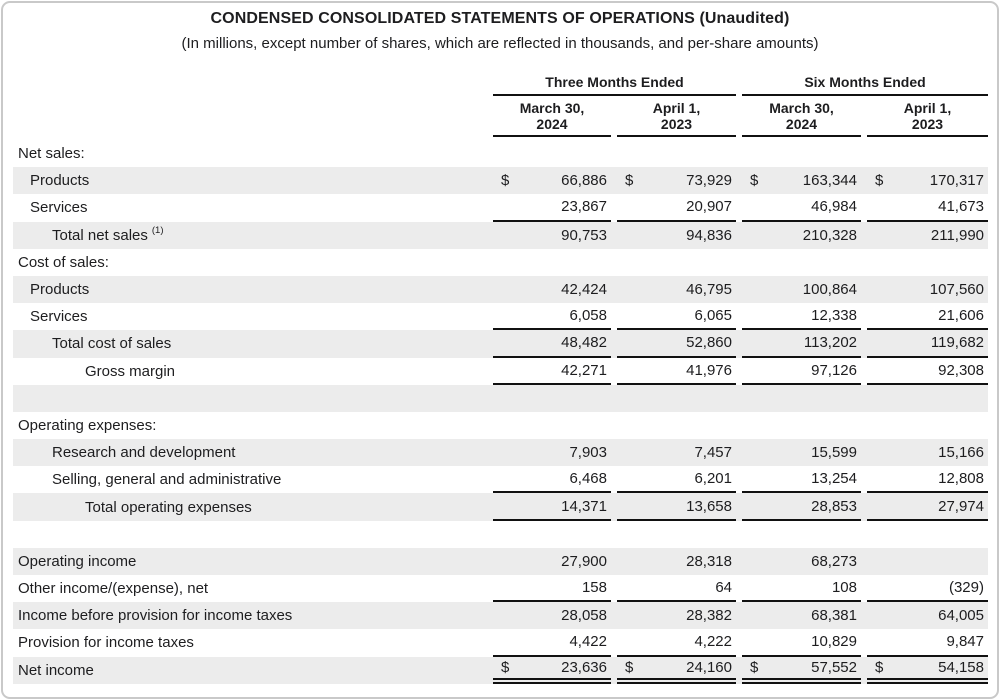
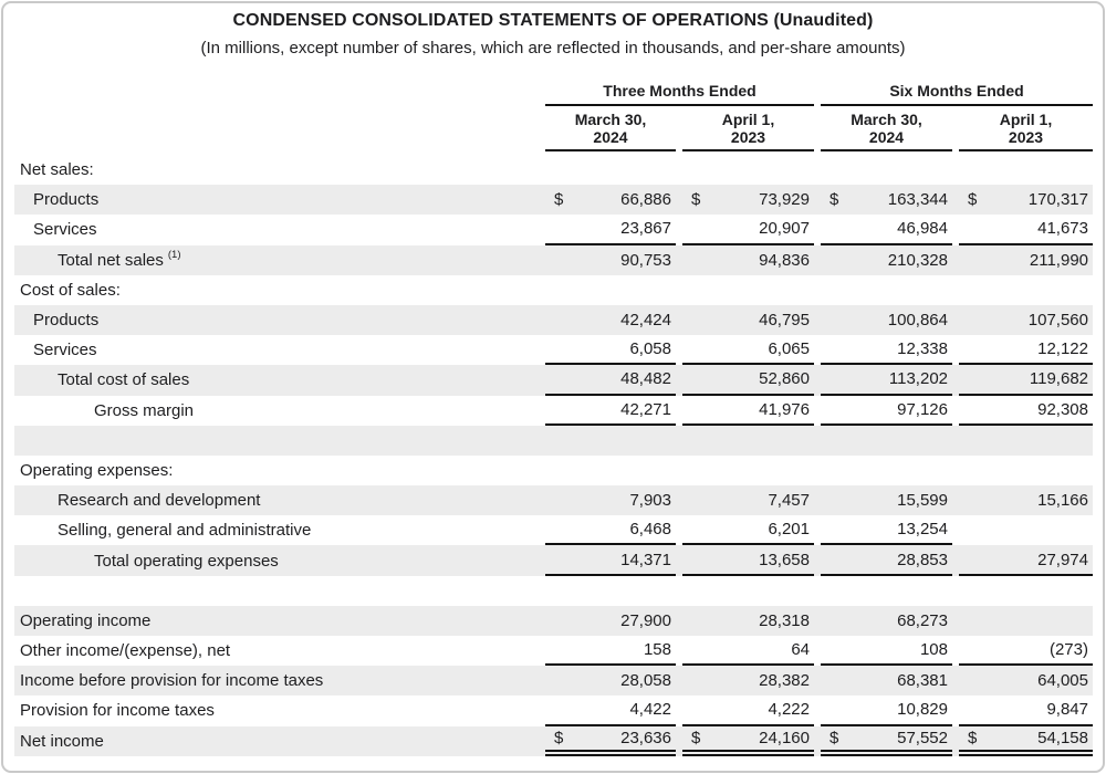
  CONDENSED CONSOLIDATED STATEMENTS OF OPERATIONS (Unaudited)
  (In millions, except number of shares, which are reflected in thousands, and per-share amounts)
  Three Months Ended
  Six Months Ended
  March 30,
  2024
  April 1,
  2023
  March 30,
  2024
  April 1,
  2023
  Net sales:
  Products
  $
  66,886
  $
  73,929
  $
  163,344
  $
  170,317
  Services
  23,867
  20,907
  46,984
  41,673
  Total net sales
  (1)
  90,753
  94,836
  210,328
  211,990
  Cost of sales:
  Products
  42,424
  46,795
  100,864
  107,560
  Services
  6,058
  6,065
  12,338
- 21,606
+ 12,122
  Total cost of sales
  48,482
  52,860
  113,202
  119,682
  Gross margin
  42,271
  41,976
  97,126
  92,308
  Operating expenses:
  Research and development
  7,903
  7,457
  15,599
  15,166
  Selling, general and administrative
  6,468
  6,201
  13,254
- 12,808
  Total operating expenses
  14,371
  13,658
  28,853
  27,974
  Operating income
  27,900
  28,318
  68,273
  Other income/(expense), net
  158
  64
  108
- (329)
+ (273)
  Income before provision for income taxes
  28,058
  28,382
  68,381
  64,005
  Provision for income taxes
  4,422
  4,222
  10,829
  9,847
  Net income
  $
  23,636
  $
  24,160
  $
  57,552
  $
  54,158
